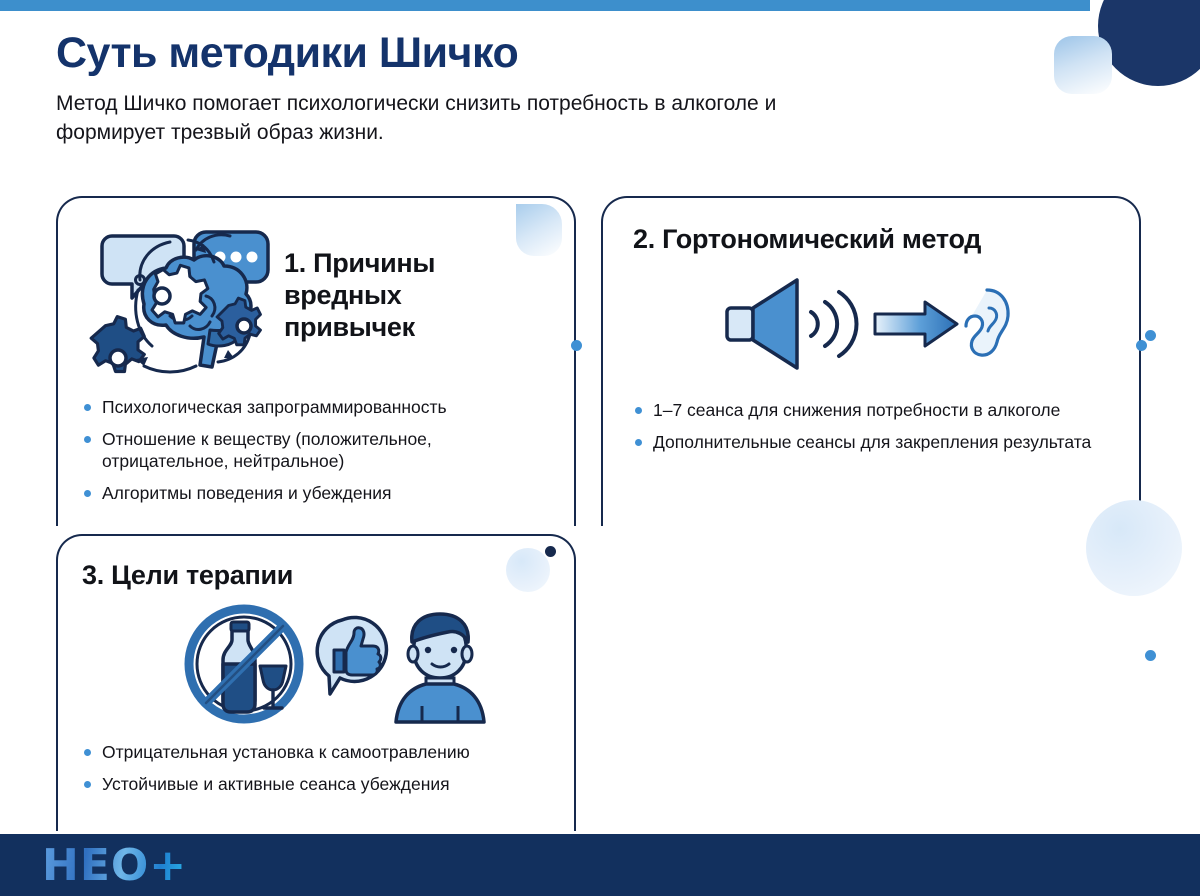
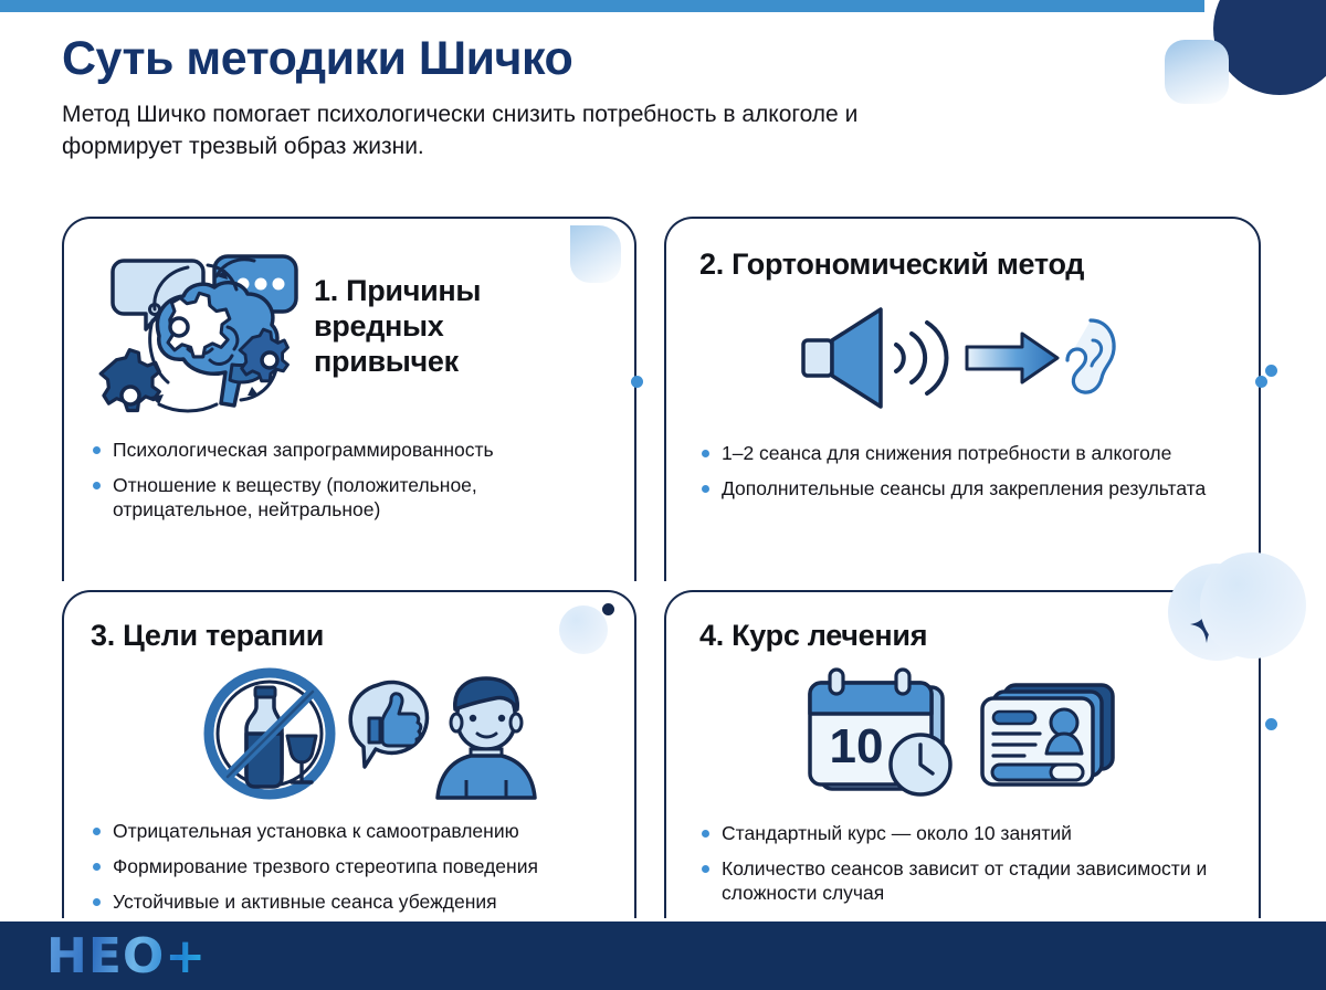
  Суть методики Шичко
  Метод Шичко помогает психологически снизить потребность в алкоголе и формирует трезвый образ жизни.
  1. Причины вредных привычек
  Психологическая запрограммированность
  Отношение к веществу (положительное, отрицательное, нейтральное)
- Алгоритмы поведения и убеждения
  2. Гортономический метод
- 1–7 сеанса для снижения потребности в алкоголе
+ 1–2 сеанса для снижения потребности в алкоголе
  Дополнительные сеансы для закрепления результата
  3. Цели терапии
  Отрицательная установка к самоотравлению
+ Формирование трезвого стереотипа поведения
  Устойчивые и активные сеанса убеждения
+ 4. Курс лечения
+ 10
+ Стандартный курс — около 10 занятий
+ Количество сеансов зависит от стадии зависимости и сложности случая
  НЕО+
